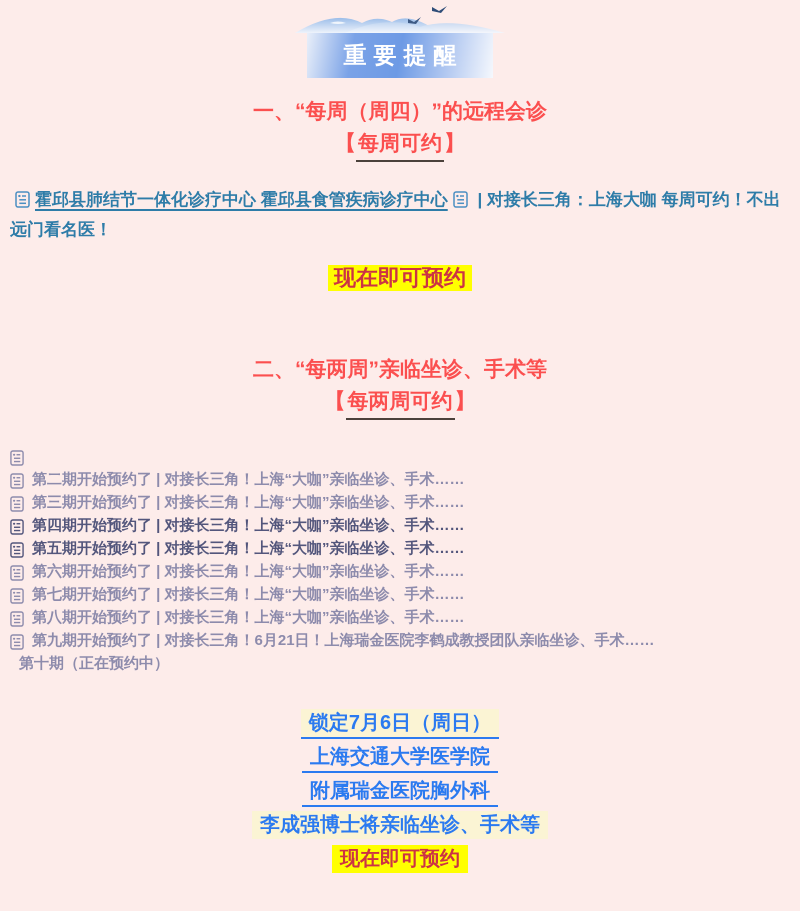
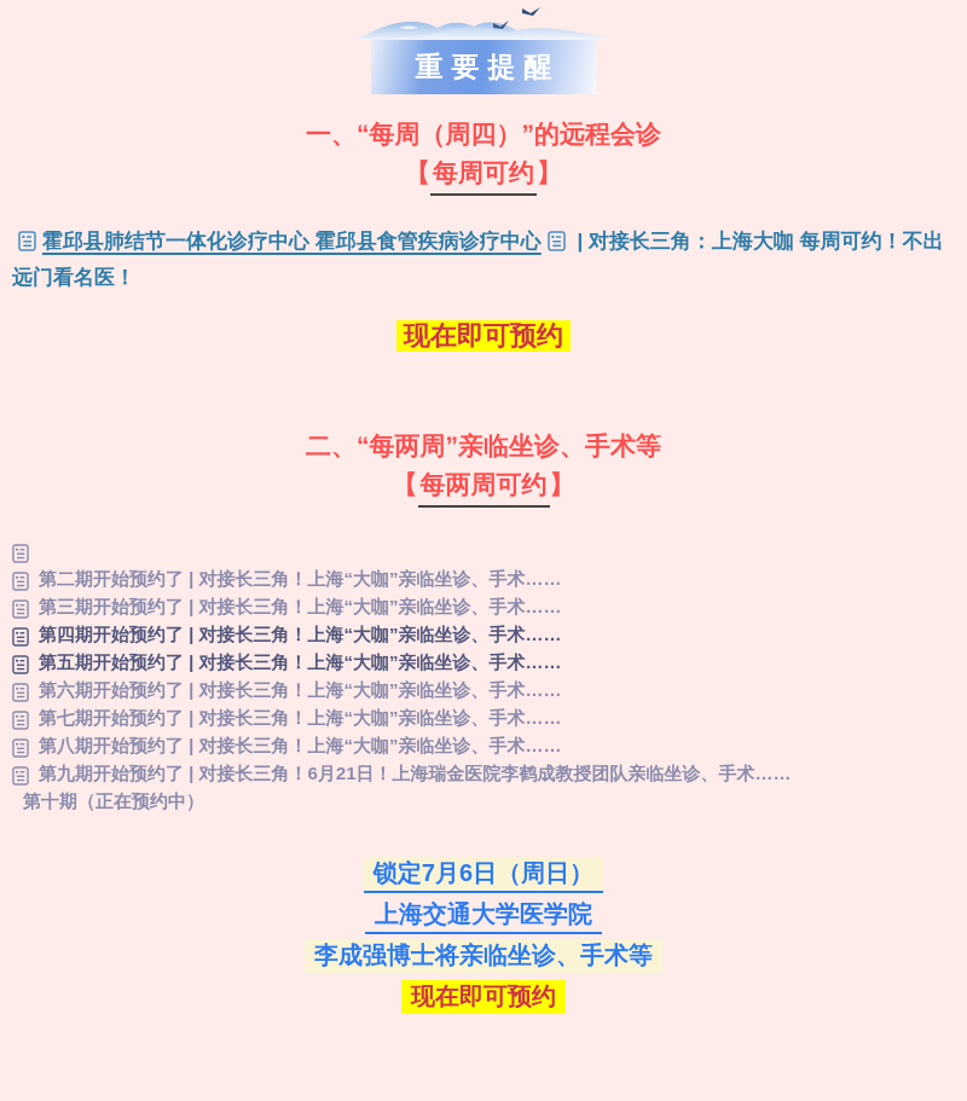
  重要提醒
  一、“每周（周四）”的远程会诊
  【每周可约】
  霍邱县肺结节一体化诊疗中心 霍邱县食管疾病诊疗中心 | 对接长三角：上海大咖 每周可约！不出远门看名医！
  现在即可预约
  二、“每两周”亲临坐诊、手术等
  【每两周可约】
  第二期开始预约了 | 对接长三角！上海“大咖”亲临坐诊、手术……
  第三期开始预约了 | 对接长三角！上海“大咖”亲临坐诊、手术……
  第四期开始预约了 | 对接长三角！上海“大咖”亲临坐诊、手术……
  第五期开始预约了 | 对接长三角！上海“大咖”亲临坐诊、手术……
  第六期开始预约了 | 对接长三角！上海“大咖”亲临坐诊、手术……
  第七期开始预约了 | 对接长三角！上海“大咖”亲临坐诊、手术……
  第八期开始预约了 | 对接长三角！上海“大咖”亲临坐诊、手术……
  第九期开始预约了 | 对接长三角！6月21日！上海瑞金医院李鹤成教授团队亲临坐诊、手术……
  第十期（正在预约中）
  锁定7月6日（周日）
  上海交通大学医学院
- 附属瑞金医院胸外科
  李成强博士将亲临坐诊、手术等
  现在即可预约
